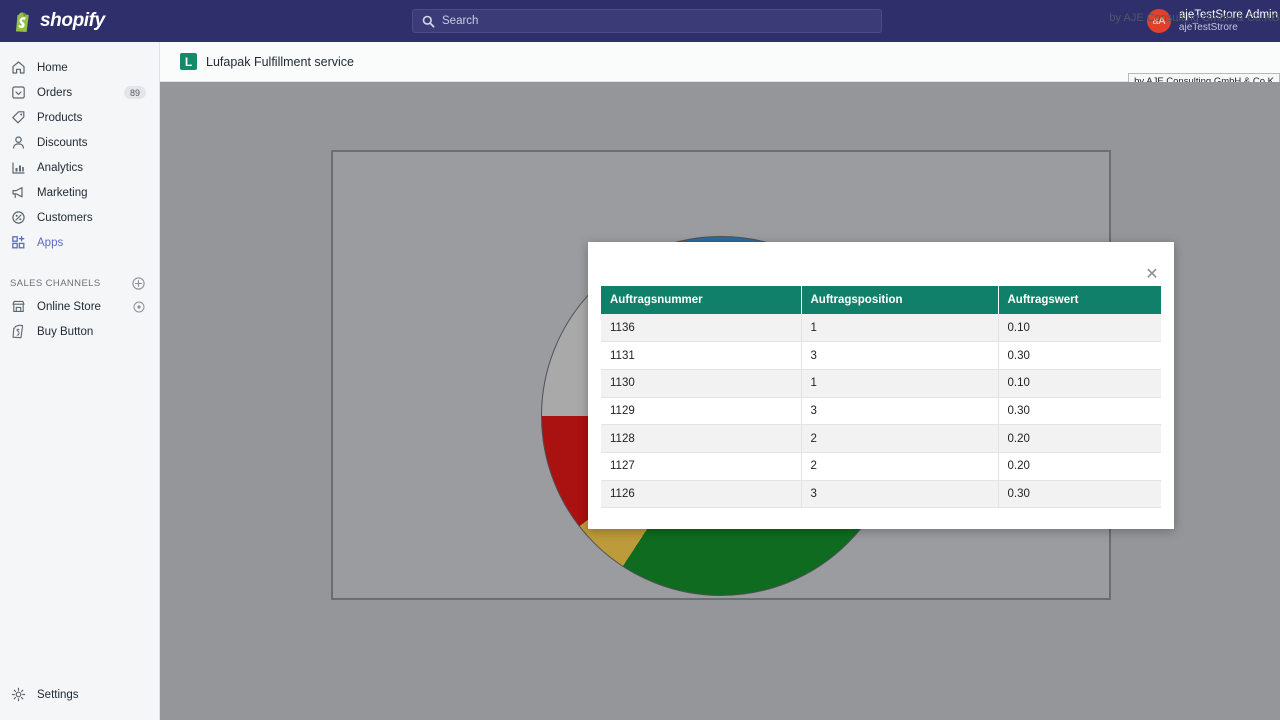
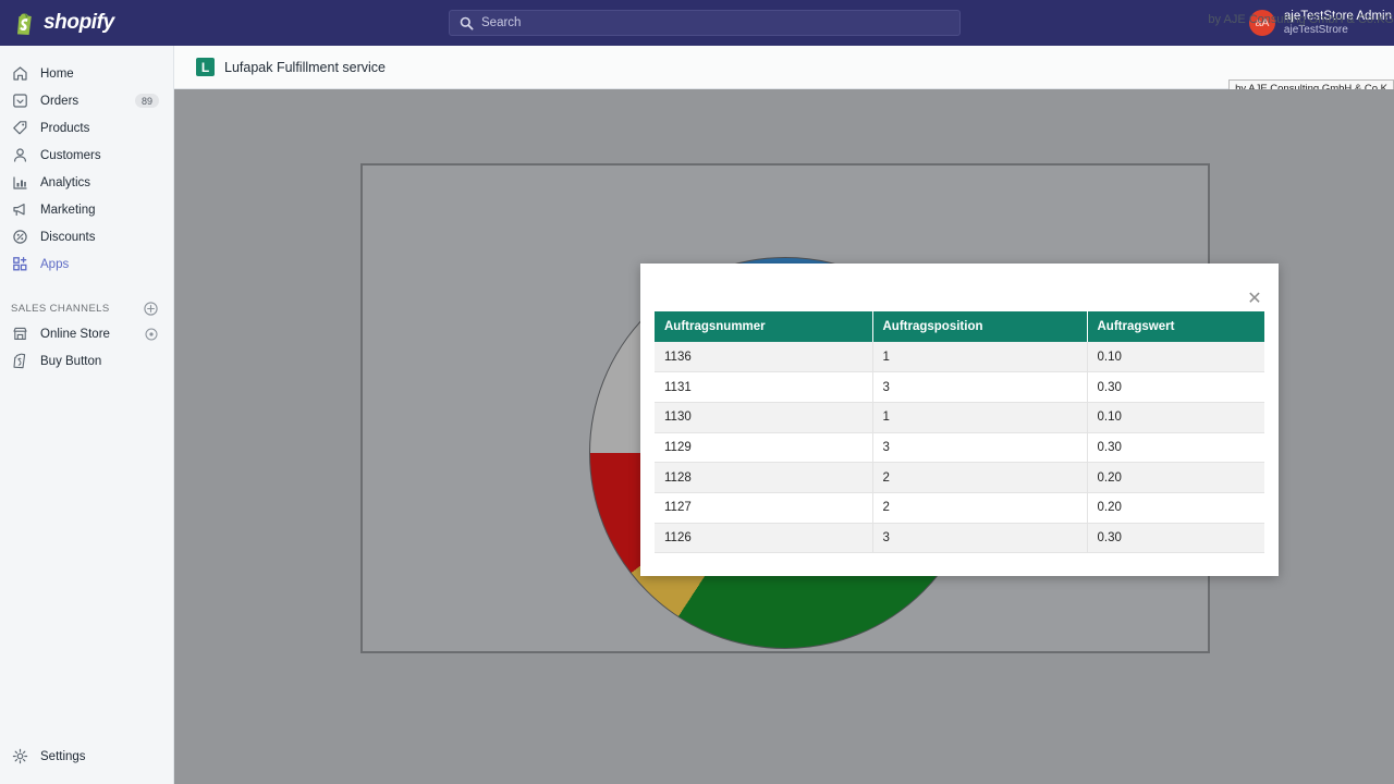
  shopify
  Search
  aA
  ajeTestStore Admin
  ajeTestStrore
  Home
  Orders
  89
  Products
- Discounts
+ Customers
  Analytics
  Marketing
- Customers
+ Discounts
  Apps
  SALES CHANNELS
  Online Store
  Buy Button
  Settings
  L
  Lufapak Fulfillment service
  by AJE Consulting GmbH & Co.KG
  ✕
  Auftragsnummer	Auftragsposition	Auftragswert
  1136	1	0.10
  1131	3	0.30
  1130	1	0.10
  1129	3	0.30
  1128	2	0.20
  1127	2	0.20
  1126	3	0.30
